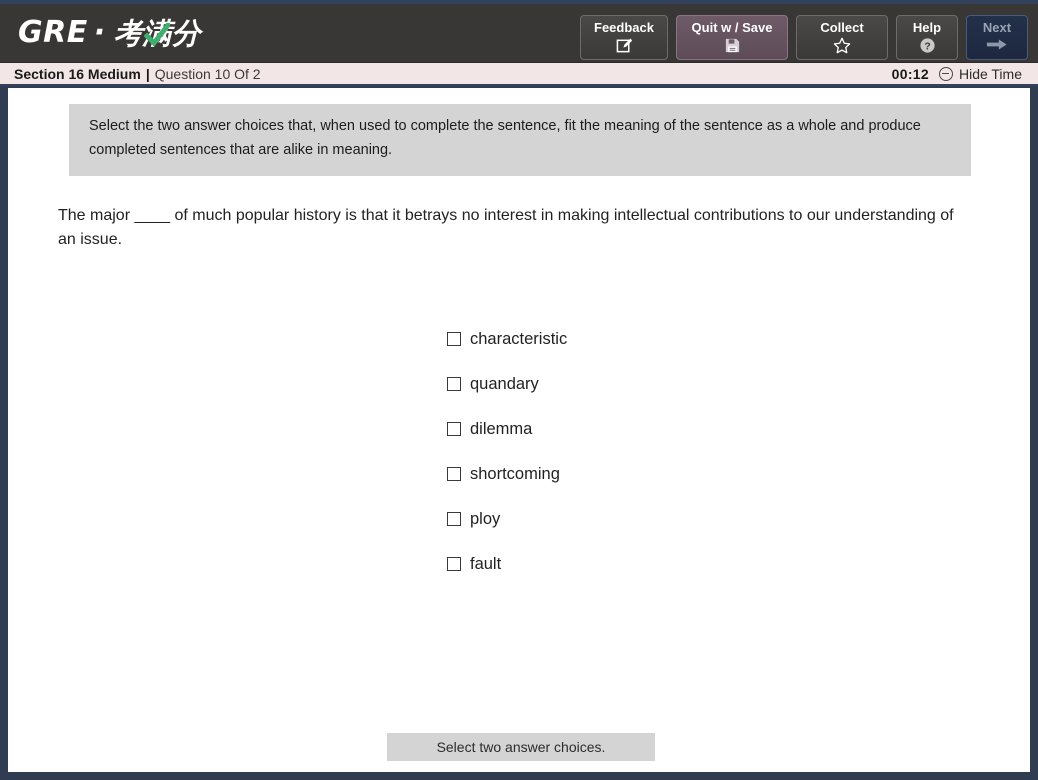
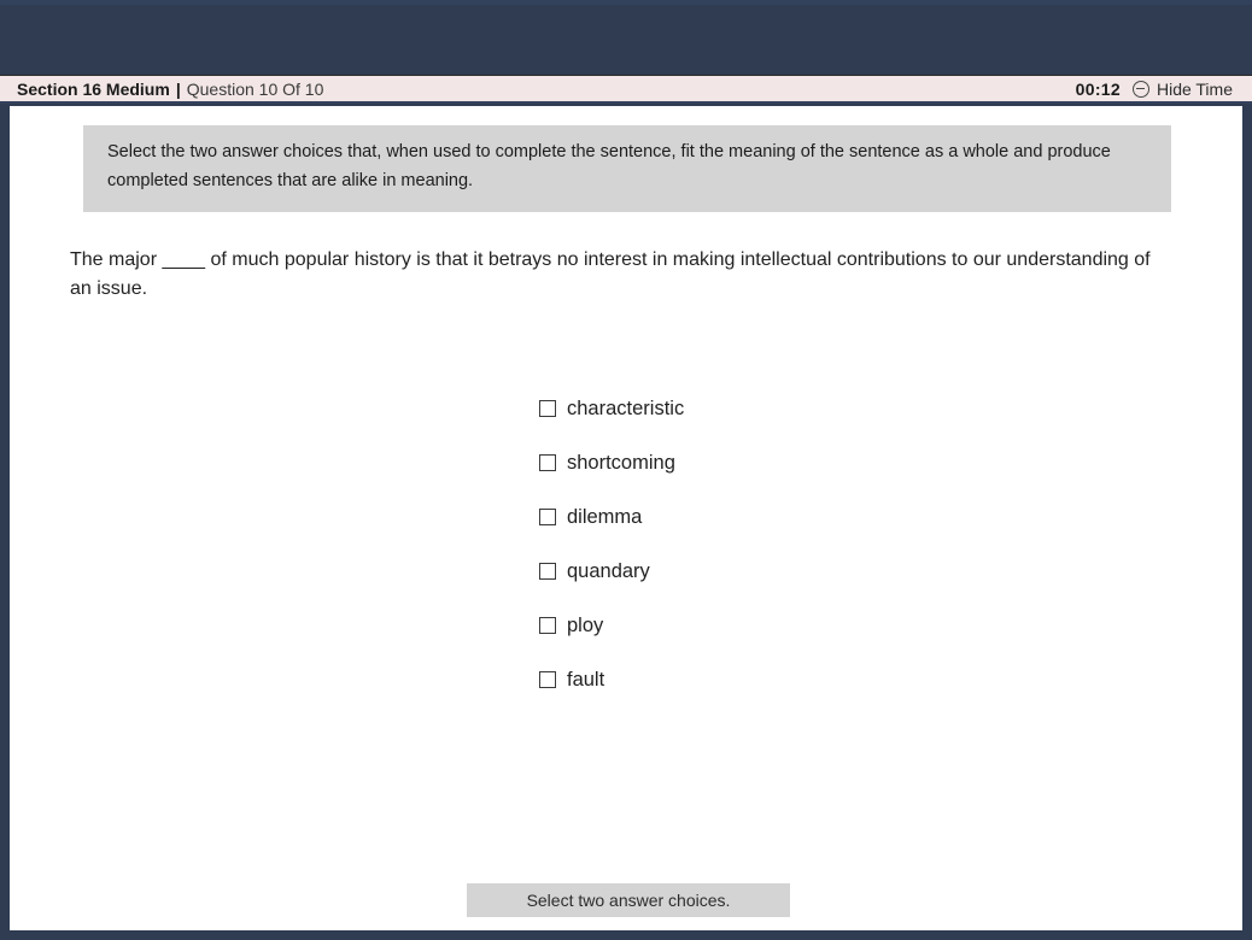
- GRE
- ·
- 考满分
- Feedback
- Quit w / Save
- Collect
- Help
- ?
- Next
  Section 16 Medium
  |
- Question 10 Of 2
+ Question 10 Of 10
  00:12
  Hide Time
  Select the two answer choices that, when used to complete the sentence, fit the meaning of the sentence as a whole and produce completed sentences that are alike in meaning.
  The major ____ of much popular history is that it betrays no interest in making intellectual contributions to our understanding of an issue.
  characteristic
- quandary
+ shortcoming
  dilemma
- shortcoming
+ quandary
  ploy
  fault
  Select two answer choices.
